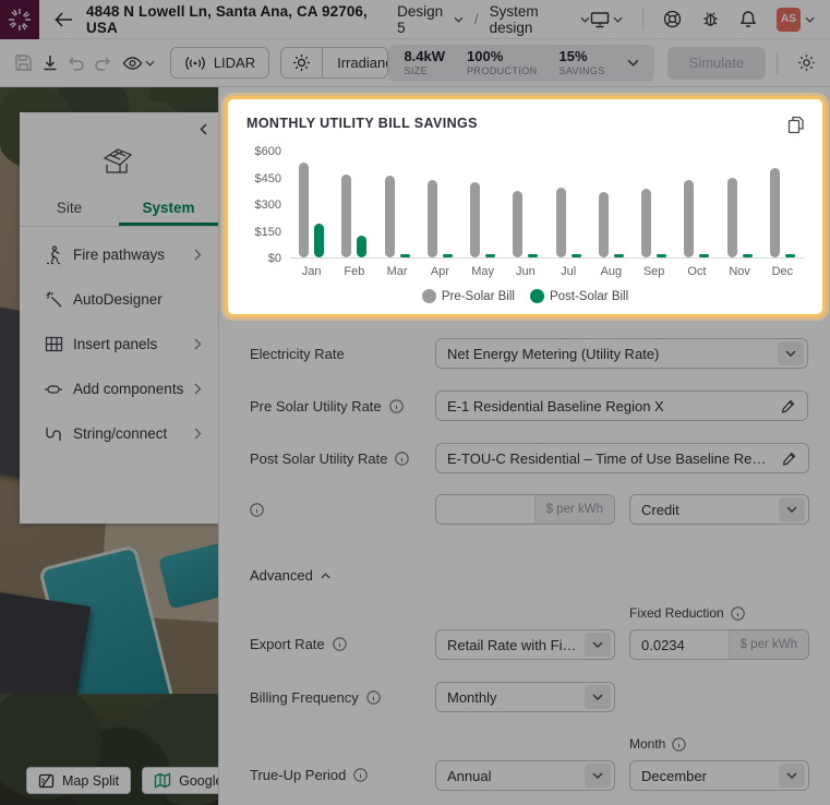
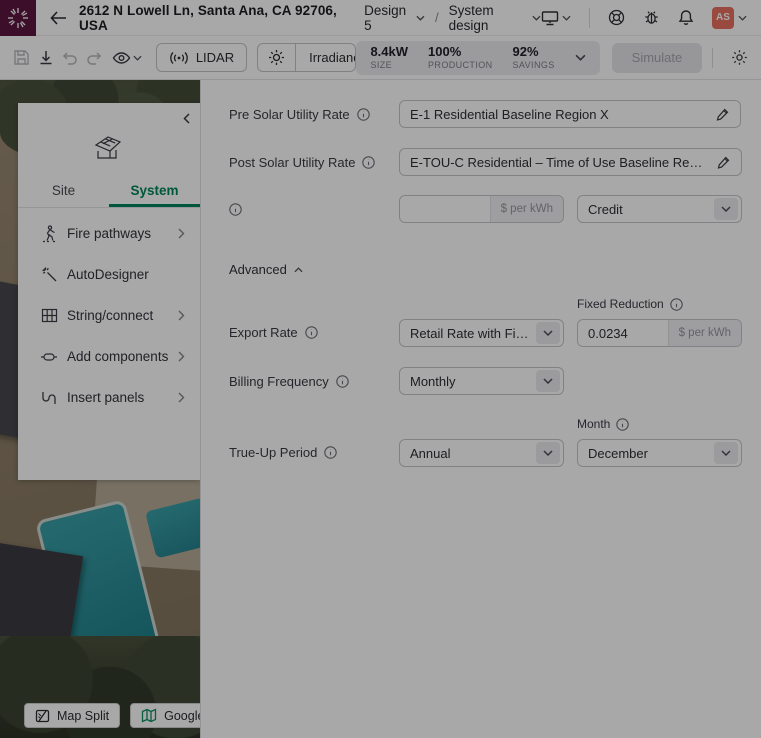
- 4848 N Lowell Ln, Santa Ana, CA 92706, USA
+ 2612 N Lowell Ln, Santa Ana, CA 92706, USA
  Design 5
  /
  System design
  AS
  LIDAR
  Irradian
  8.4kW
  SIZE
  100%
  PRODUCTION
- 15%
+ 92%
  SAVINGS
  Simulate
  Map Split
  Site
  System
  Fire pathways
  AutoDesigner
- Insert panels
+ String/connect
  Add components
- String/connect
+ Insert panels
- MONTHLY UTILITY BILL SAVINGS
- $600
- $450
- $300
- $150
- $0
- Jan
- Feb
- Mar
- Apr
- May
- Jun
- Jul
- Aug
- Sep
- Oct
- Nov
- Dec
- Pre-Solar Bill
- Post-Solar Bill
- Electricity Rate
- Net Energy Metering (Utility Rate)
  Pre Solar Utility Rate
  E-1 Residential Baseline Region X
  Post Solar Utility Rate
  E-TOU-C Residential – Time of Use Baseline Regio
  $ per kWh
  Credit
  Advanced
  Export Rate
  Retail Rate with Fixe
  Fixed Reduction
  0.0234
  $ per kWh
  Billing Frequency
  Monthly
  True-Up Period
  Annual
  Month
  December
